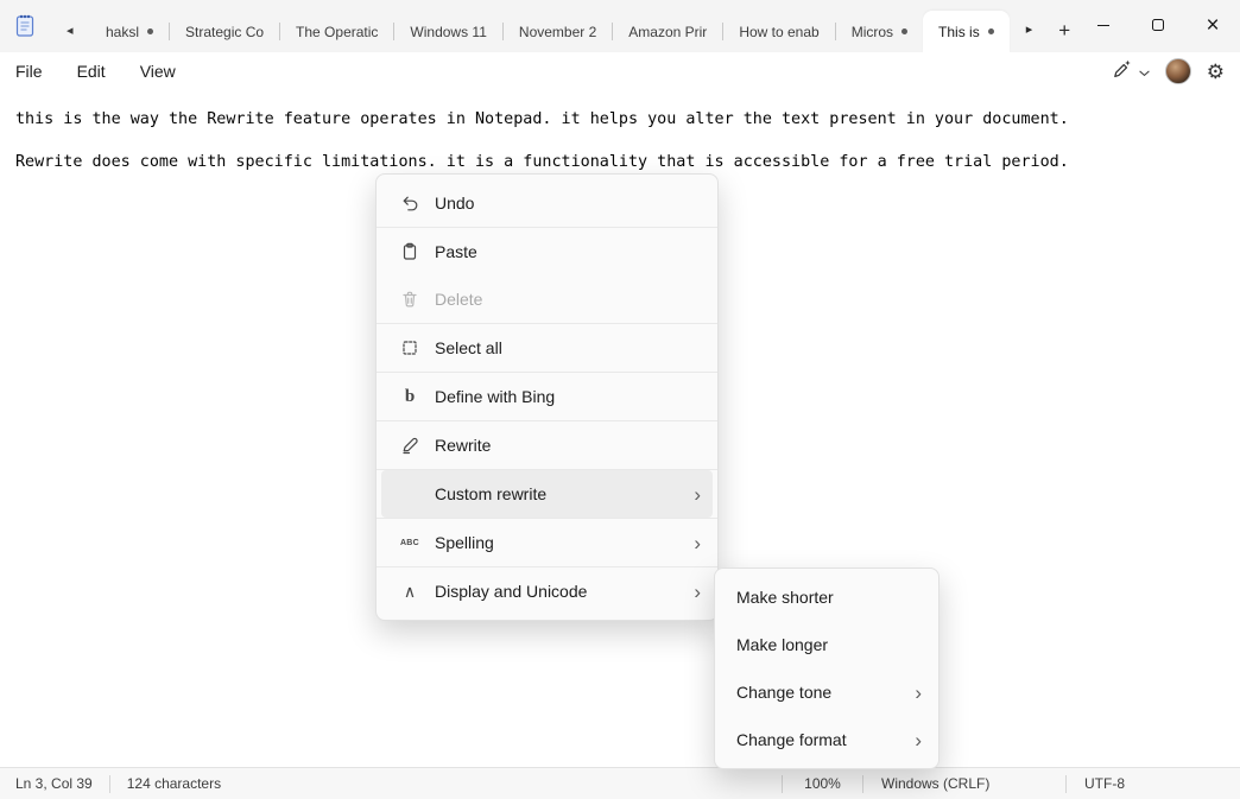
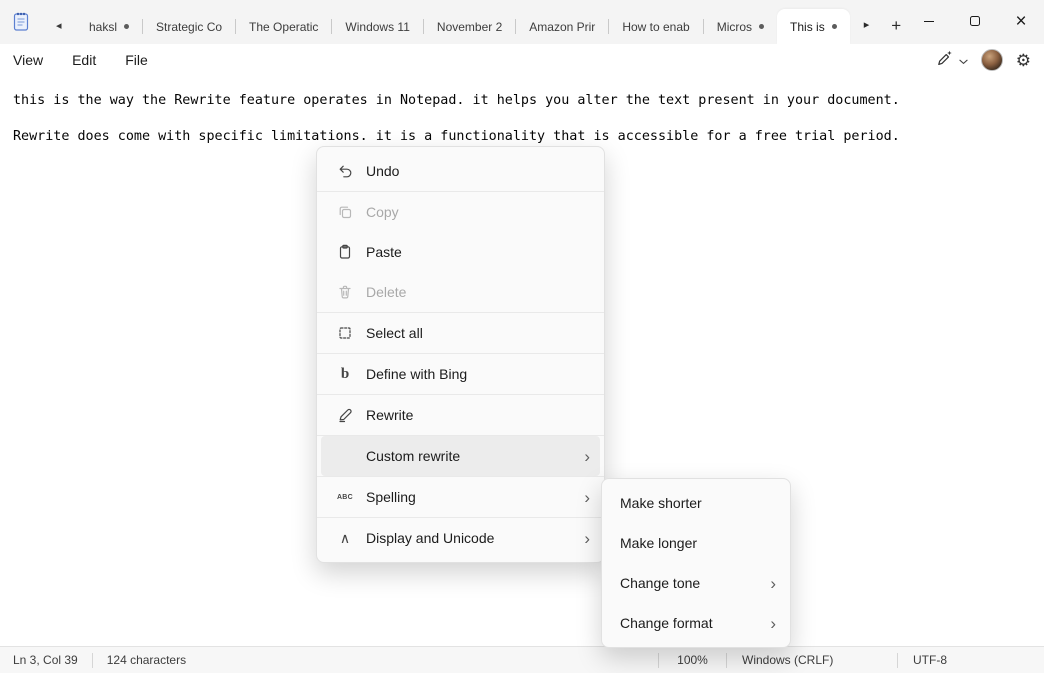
  ◂
  haksl
  Strategic Co
  The Operatic
  Windows 11
  November 2
  Amazon Prir
  How to enab
  Micros
  This is
  ▸
  +
  ×
- File
+ View
  Edit
- View
+ File
  ⚙
  this is the way the Rewrite feature operates in Notepad. it helps you alter the text present in your document.
  Rewrite does come with specific limitations. it is a functionality that is accessible for a free trial period.
  Undo
+ Copy
  Paste
  Delete
  Select all
  b
  Define with Bing
  Rewrite
  Custom rewrite
  ›
  Spelling
  ›
  ∧
  Display and Unicode
  ›
  Make shorter
  Make longer
  Change tone
  ›
  Change format
  ›
  Ln 3, Col 39
  124 characters
  100%
  Windows (CRLF)
  UTF-8
